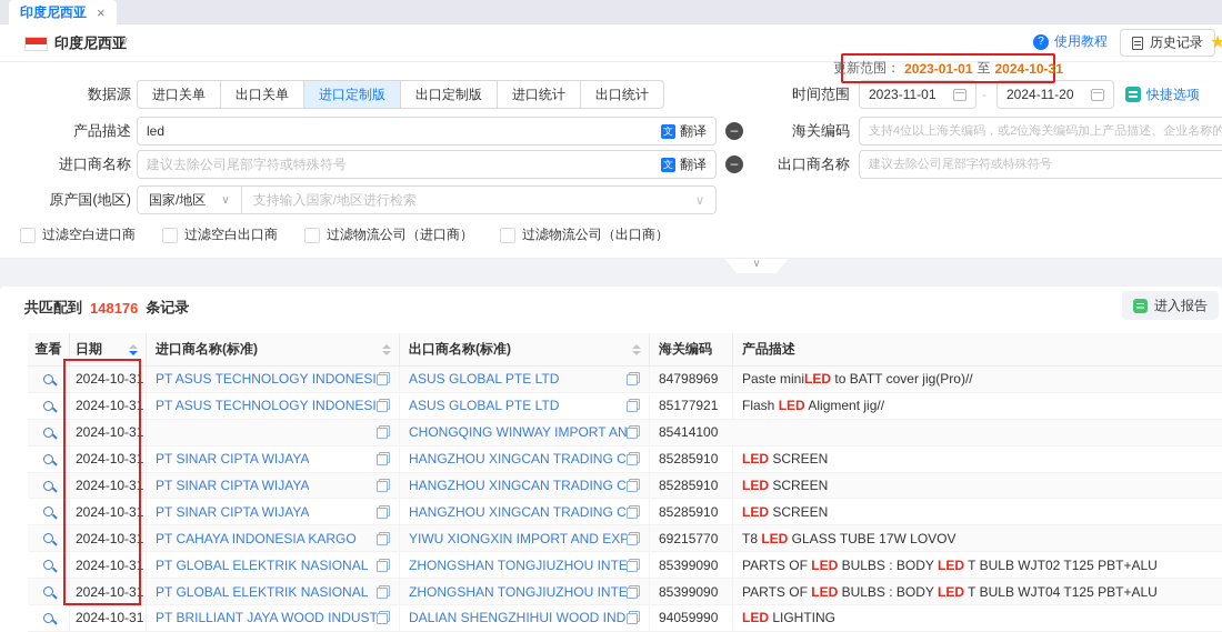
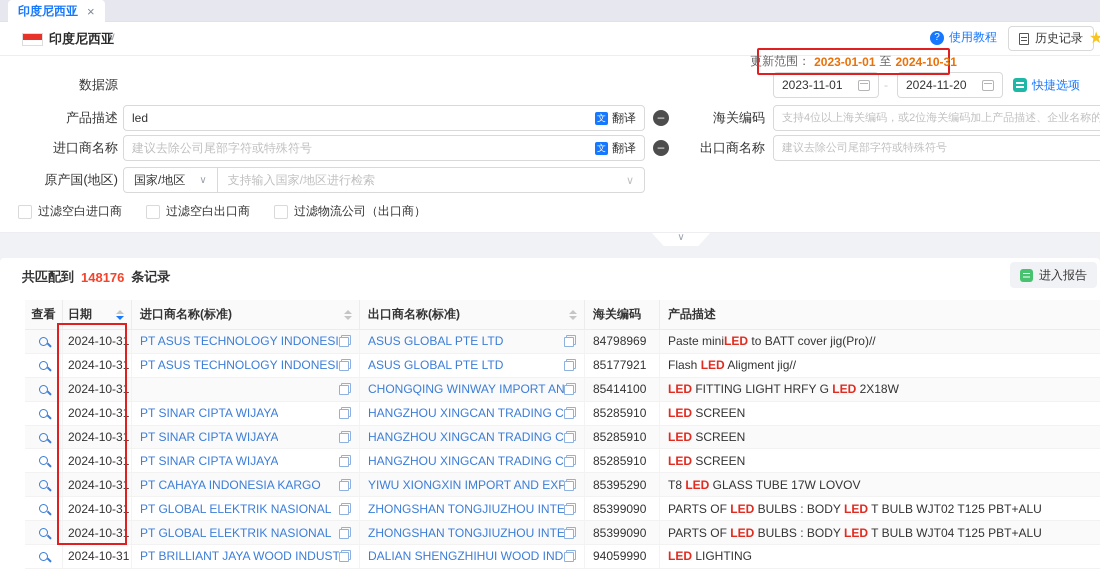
  印度尼西亚
  ×
  印度尼西亚
  ∨
  ?
  使用教程
  历史记录
  ★
  更新范围：
  2023-01-01
  至
  2024-10-31
  数据源
- 进口关单
- 出口关单
- 进口定制版
- 出口定制版
- 进口统计
- 出口统计
- 时间范围
  2023-11-01
  -
  2024-11-20
  快捷选项
  产品描述
  led
  文
  翻译
  –
  海关编码
  支持4位以上海关编码，或2位海关编码加上产品描述、企业名称的
  进口商名称
  建议去除公司尾部字符或特殊符号
  文
  翻译
  –
  出口商名称
  建议去除公司尾部字符或特殊符号
  原产国(地区)
  国家/地区
  ∨
  支持输入国家/地区进行检索
  ∨
  过滤空白进口商
  过滤空白出口商
- 过滤物流公司（进口商）
  过滤物流公司（出口商）
  ∨
  共匹配到
  148176
  条记录
  进入报告
  查看
  日期
  进口商名称(标准)
  出口商名称(标准)
  海关编码
  产品描述
  2024-10-31
  PT ASUS TECHNOLOGY INDONESI
  ASUS GLOBAL PTE LTD
  84798969
  Paste miniLED to BATT cover jig(Pro)//
  2024-10-31
  PT ASUS TECHNOLOGY INDONESI
  ASUS GLOBAL PTE LTD
  85177921
  Flash LED Aligment jig//
  2024-10-31
  CHONGQING WINWAY IMPORT AN
  85414100
+ LED FITTING LIGHT HRFY G LED 2X18W
  2024-10-31
  PT SINAR CIPTA WIJAYA
  HANGZHOU XINGCAN TRADING C
  85285910
  LED SCREEN
  2024-10-31
  PT SINAR CIPTA WIJAYA
  HANGZHOU XINGCAN TRADING C
  85285910
  LED SCREEN
  2024-10-31
  PT SINAR CIPTA WIJAYA
  HANGZHOU XINGCAN TRADING C
  85285910
  LED SCREEN
  2024-10-31
  PT CAHAYA INDONESIA KARGO
  YIWU XIONGXIN IMPORT AND EXP
- 69215770
+ 85395290
  T8 LED GLASS TUBE 17W LOVOV
  2024-10-31
  PT GLOBAL ELEKTRIK NASIONAL
  ZHONGSHAN TONGJIUZHOU INTE
  85399090
  PARTS OF LED BULBS : BODY LED T BULB WJT02 T125 PBT+ALU
  2024-10-31
  PT GLOBAL ELEKTRIK NASIONAL
  ZHONGSHAN TONGJIUZHOU INTE
  85399090
  PARTS OF LED BULBS : BODY LED T BULB WJT04 T125 PBT+ALU
  2024-10-31
  PT BRILLIANT JAYA WOOD INDUST
  DALIAN SHENGZHIHUI WOOD IND
  94059990
  LED LIGHTING
